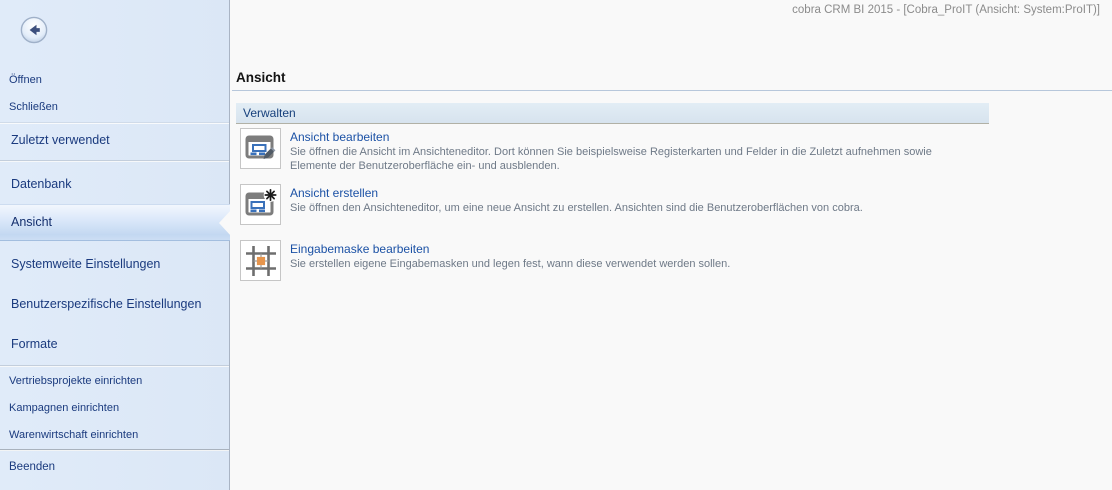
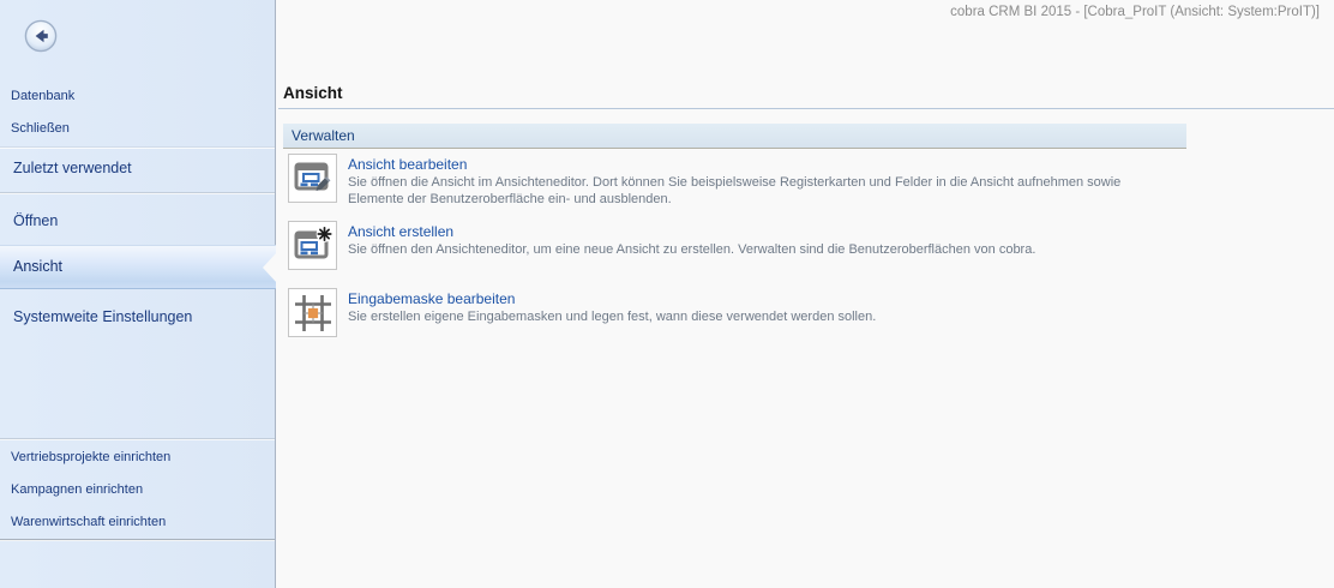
  cobra CRM BI 2015 - [Cobra_ProIT (Ansicht: System:ProIT)]
- Öffnen
+ Datenbank
  Schließen
  Zuletzt verwendet
- Datenbank
+ Öffnen
  Ansicht
  Systemweite Einstellungen
- Benutzerspezifische Einstellungen
- Formate
  Vertriebsprojekte einrichten
  Kampagnen einrichten
  Warenwirtschaft einrichten
- Beenden
  Ansicht
  Verwalten
  Ansicht bearbeiten
- Sie öffnen die Ansicht im Ansichteneditor. Dort können Sie beispielsweise Registerkarten und Felder in die Zuletzt aufnehmen sowie Elemente der Benutzeroberfläche ein- und ausblenden.
+ Sie öffnen die Ansicht im Ansichteneditor. Dort können Sie beispielsweise Registerkarten und Felder in die Ansicht aufnehmen sowie Elemente der Benutzeroberfläche ein- und ausblenden.
  Ansicht erstellen
- Sie öffnen den Ansichteneditor, um eine neue Ansicht zu erstellen. Ansichten sind die Benutzeroberflächen von cobra.
+ Sie öffnen den Ansichteneditor, um eine neue Ansicht zu erstellen. Verwalten sind die Benutzeroberflächen von cobra.
  Eingabemaske bearbeiten
  Sie erstellen eigene Eingabemasken und legen fest, wann diese verwendet werden sollen.
